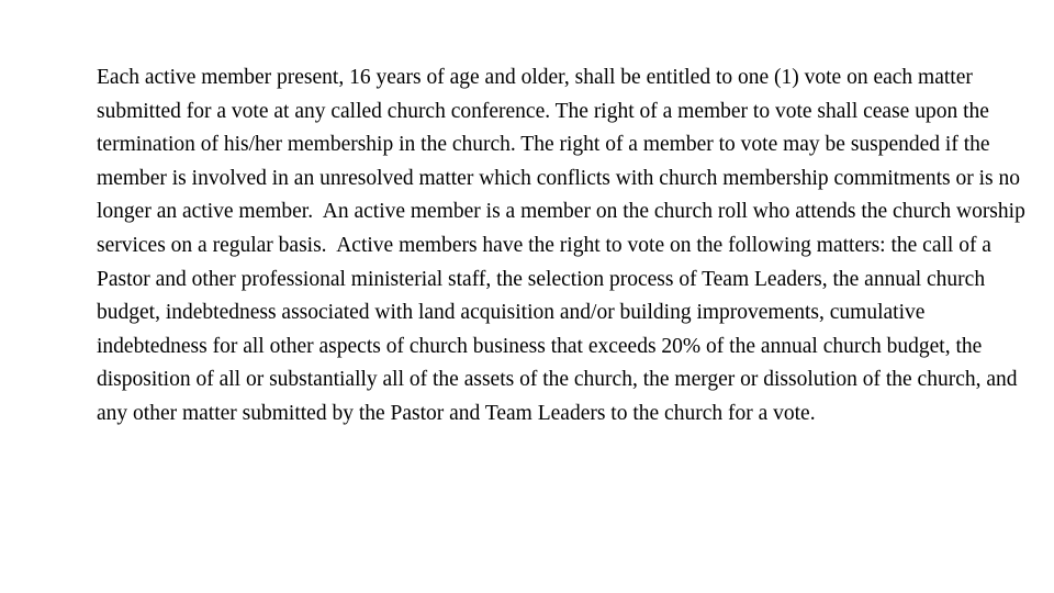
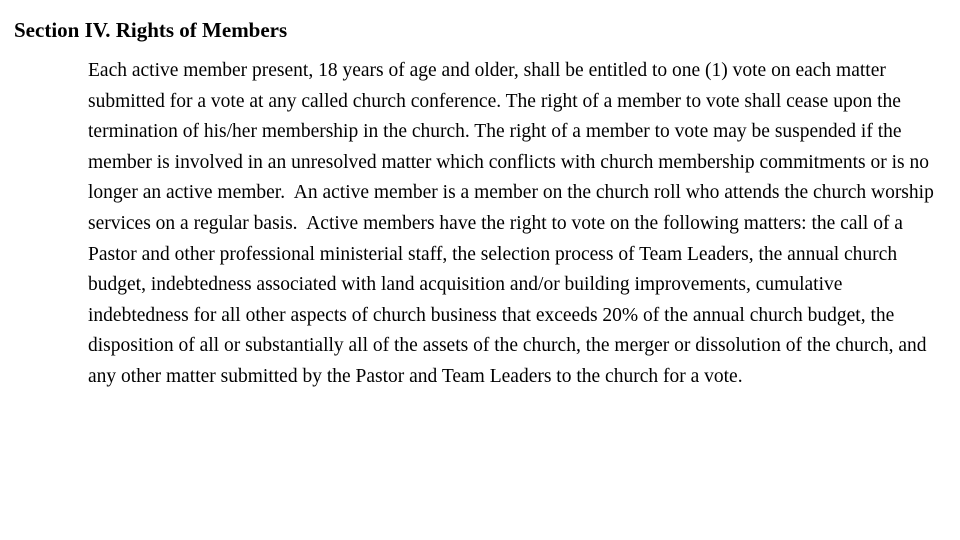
+ Section IV. Rights of Members
- Each active member present, 16 years of age and older, shall be entitled to one (1) vote on each matter submitted for a vote at any called church conference. The right of a member to vote shall cease upon the termination of his/her membership in the church. The right of a member to vote may be suspended if the member is involved in an unresolved matter which conflicts with church membership commitments or is no longer an active member. An active member is a member on the church roll who attends the church worship services on a regular basis. Active members have the right to vote on the following matters: the call of a Pastor and other professional ministerial staff, the selection process of Team Leaders, the annual church budget, indebtedness associated with land acquisition and/or building improvements, cumulative indebtedness for all other aspects of church business that exceeds 20% of the annual church budget, the disposition of all or substantially all of the assets of the church, the merger or dissolution of the church, and any other matter submitted by the Pastor and Team Leaders to the church for a vote.
+ Each active member present, 18 years of age and older, shall be entitled to one (1) vote on each matter submitted for a vote at any called church conference. The right of a member to vote shall cease upon the termination of his/her membership in the church. The right of a member to vote may be suspended if the member is involved in an unresolved matter which conflicts with church membership commitments or is no longer an active member. An active member is a member on the church roll who attends the church worship services on a regular basis. Active members have the right to vote on the following matters: the call of a Pastor and other professional ministerial staff, the selection process of Team Leaders, the annual church budget, indebtedness associated with land acquisition and/or building improvements, cumulative indebtedness for all other aspects of church business that exceeds 20% of the annual church budget, the disposition of all or substantially all of the assets of the church, the merger or dissolution of the church, and any other matter submitted by the Pastor and Team Leaders to the church for a vote.
